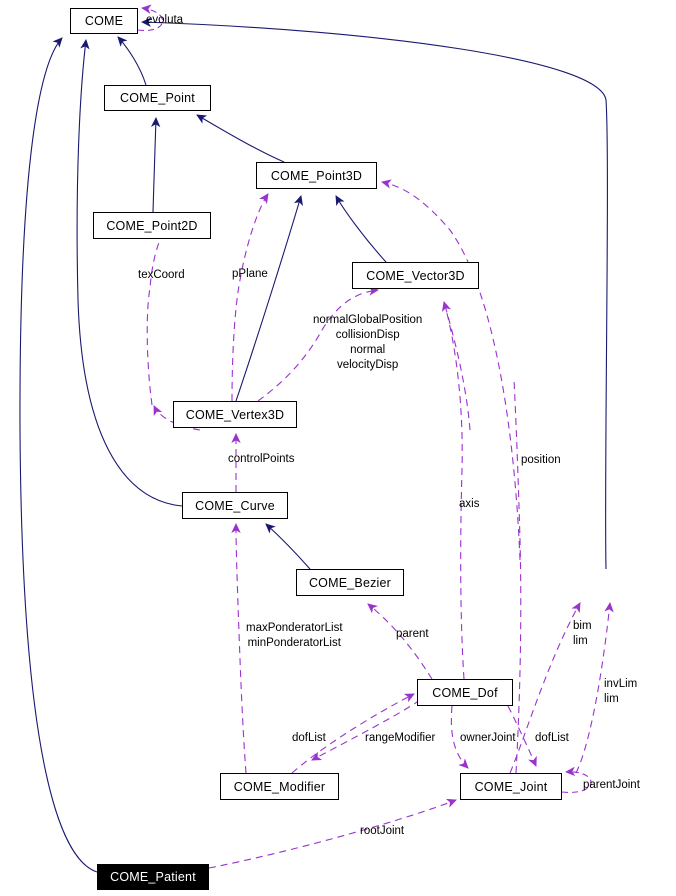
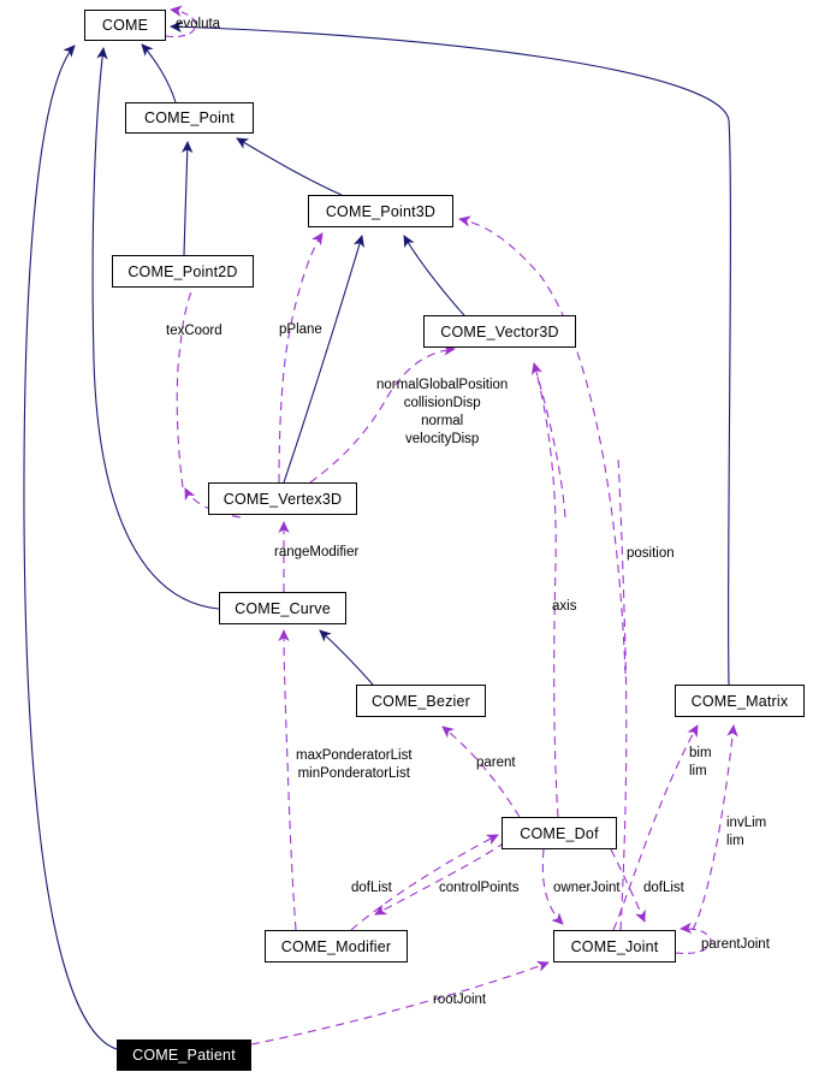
  COME
  COME_Point
  COME_Point2D
  COME_Point3D
  COME_Vector3D
  COME_Vertex3D
  COME_Curve
  COME_Bezier
+ COME_Matrix
  COME_Dof
  COME_Modifier
  COME_Joint
  COME_Patient
  evoluta
  texCoord
  pPlane
  normalGlobalPosition
  collisionDisp
  normal
  velocityDisp
- controlPoints
+ rangeModifier
  position
  axis
  maxPonderatorList
  minPonderatorList
  parent
  bim
  lim
  invLim
  lim
  dofList
- rangeModifier
+ controlPoints
  ownerJoint
  dofList
  parentJoint
  rootJoint
